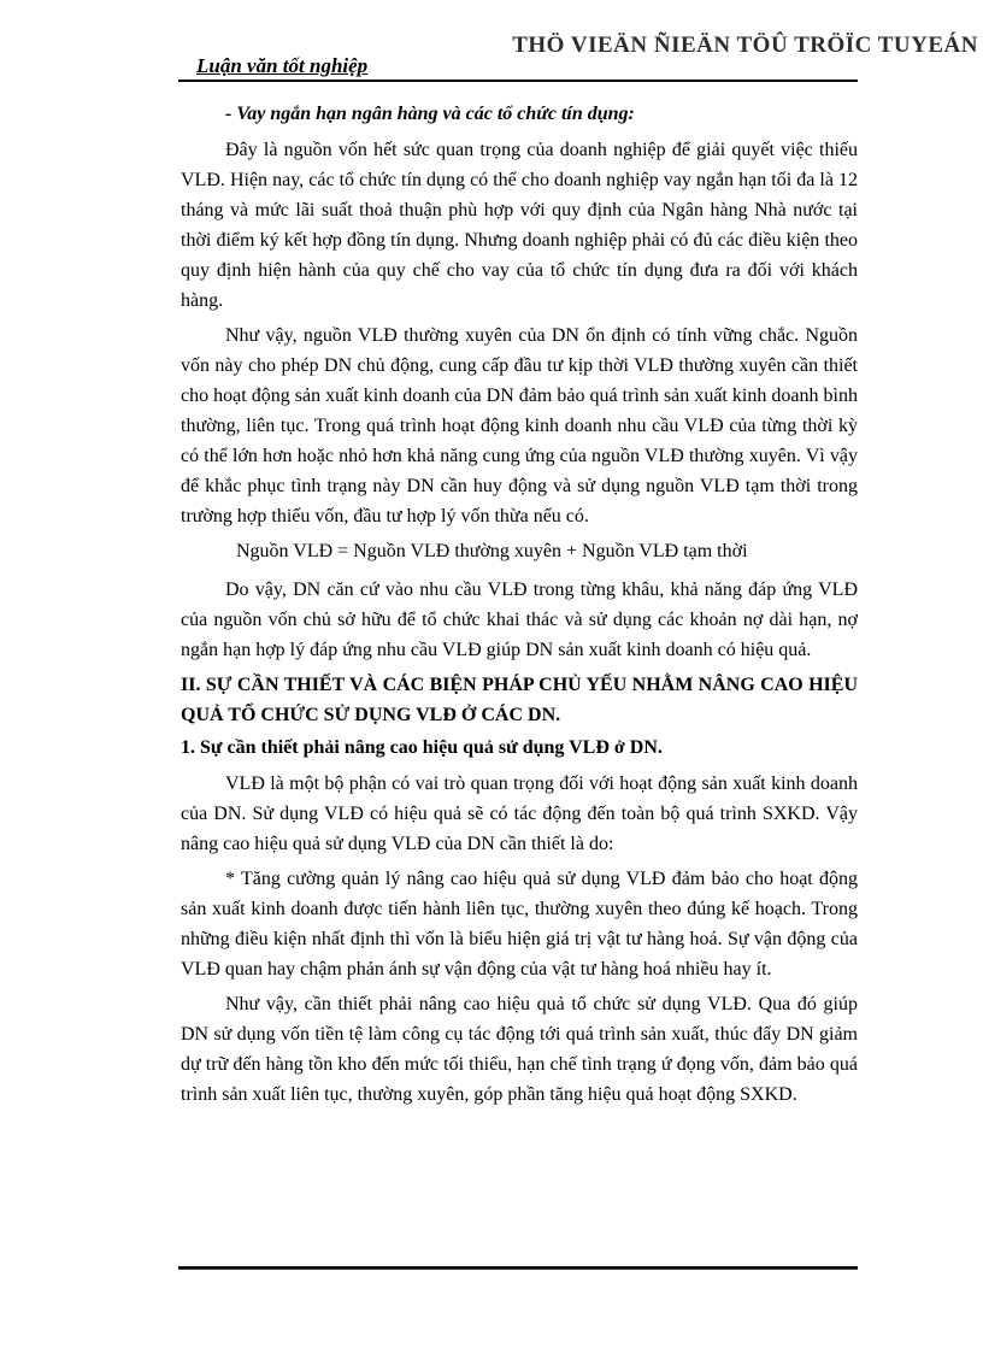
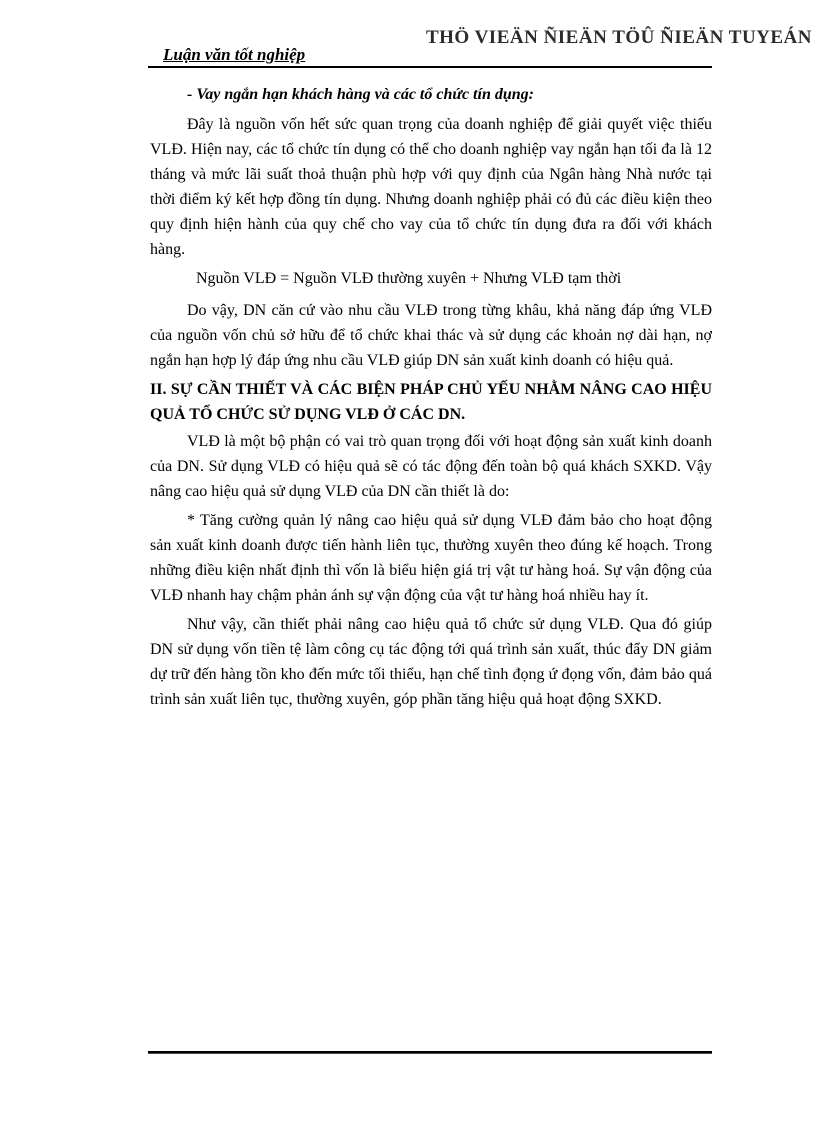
- THÖ VIEÄN ÑIEÄN TÖÛ TRÖÏC TUYEÁN
+ THÖ VIEÄN ÑIEÄN TÖÛ ÑIEÄN TUYEÁN
  Luận văn tốt nghiệp
- - Vay ngắn hạn ngân hàng và các tổ chức tín dụng:
+ - Vay ngắn hạn khách hàng và các tổ chức tín dụng:
  Đây là nguồn vốn hết sức quan trọng của doanh nghiệp để giải quyết việc thiếu VLĐ. Hiện nay, các tổ chức tín dụng có thể cho doanh nghiệp vay ngắn hạn tối đa là 12 tháng và mức lãi suất thoả thuận phù hợp với quy định của Ngân hàng Nhà nước tại thời điểm ký kết hợp đồng tín dụng. Nhưng doanh nghiệp phải có đủ các điều kiện theo quy định hiện hành của quy chế cho vay của tổ chức tín dụng đưa ra đối với khách hàng.
- Như vậy, nguồn VLĐ thường xuyên của DN ổn định có tính vững chắc. Nguồn vốn này cho phép DN chủ động, cung cấp đầu tư kịp thời VLĐ thường xuyên cần thiết cho hoạt động sản xuất kinh doanh của DN đảm bảo quá trình sản xuất kinh doanh bình thường, liên tục. Trong quá trình hoạt động kinh doanh nhu cầu VLĐ của từng thời kỳ có thể lớn hơn hoặc nhỏ hơn khả năng cung ứng của nguồn VLĐ thường xuyên. Vì vậy để khắc phục tình trạng này DN cần huy động và sử dụng nguồn VLĐ tạm thời trong trường hợp thiếu vốn, đầu tư hợp lý vốn thừa nếu có.
- Nguồn VLĐ = Nguồn VLĐ thường xuyên + Nguồn VLĐ tạm thời
+ Nguồn VLĐ = Nguồn VLĐ thường xuyên + Nhưng VLĐ tạm thời
  Do vậy, DN căn cứ vào nhu cầu VLĐ trong từng khâu, khả năng đáp ứng VLĐ của nguồn vốn chủ sở hữu để tổ chức khai thác và sử dụng các khoản nợ dài hạn, nợ ngắn hạn hợp lý đáp ứng nhu cầu VLĐ giúp DN sản xuất kinh doanh có hiệu quả.
  II. SỰ CẦN THIẾT VÀ CÁC BIỆN PHÁP CHỦ YẾU NHẰM NÂNG CAO HIỆU QUẢ TỔ CHỨC SỬ DỤNG VLĐ Ở CÁC DN.
- 1. Sự cần thiết phải nâng cao hiệu quả sử dụng VLĐ ở DN.
- VLĐ là một bộ phận có vai trò quan trọng đối với hoạt động sản xuất kinh doanh của DN. Sử dụng VLĐ có hiệu quả sẽ có tác động đến toàn bộ quá trình SXKD. Vậy nâng cao hiệu quả sử dụng VLĐ của DN cần thiết là do:
+ VLĐ là một bộ phận có vai trò quan trọng đối với hoạt động sản xuất kinh doanh của DN. Sử dụng VLĐ có hiệu quả sẽ có tác động đến toàn bộ quá khách SXKD. Vậy nâng cao hiệu quả sử dụng VLĐ của DN cần thiết là do:
- * Tăng cường quản lý nâng cao hiệu quả sử dụng VLĐ đảm bảo cho hoạt động sản xuất kinh doanh được tiến hành liên tục, thường xuyên theo đúng kế hoạch. Trong những điều kiện nhất định thì vốn là biểu hiện giá trị vật tư hàng hoá. Sự vận động của VLĐ quan hay chậm phản ánh sự vận động của vật tư hàng hoá nhiều hay ít.
+ * Tăng cường quản lý nâng cao hiệu quả sử dụng VLĐ đảm bảo cho hoạt động sản xuất kinh doanh được tiến hành liên tục, thường xuyên theo đúng kế hoạch. Trong những điều kiện nhất định thì vốn là biểu hiện giá trị vật tư hàng hoá. Sự vận động của VLĐ nhanh hay chậm phản ánh sự vận động của vật tư hàng hoá nhiều hay ít.
- Như vậy, cần thiết phải nâng cao hiệu quả tổ chức sử dụng VLĐ. Qua đó giúp DN sử dụng vốn tiền tệ làm công cụ tác động tới quá trình sản xuất, thúc đẩy DN giảm dự trữ đến hàng tồn kho đến mức tối thiểu, hạn chế tình trạng ứ đọng vốn, đảm bảo quá trình sản xuất liên tục, thường xuyên, góp phần tăng hiệu quả hoạt động SXKD.
+ Như vậy, cần thiết phải nâng cao hiệu quả tổ chức sử dụng VLĐ. Qua đó giúp DN sử dụng vốn tiền tệ làm công cụ tác động tới quá trình sản xuất, thúc đẩy DN giảm dự trữ đến hàng tồn kho đến mức tối thiểu, hạn chế tình đọng ứ đọng vốn, đảm bảo quá trình sản xuất liên tục, thường xuyên, góp phần tăng hiệu quả hoạt động SXKD.
